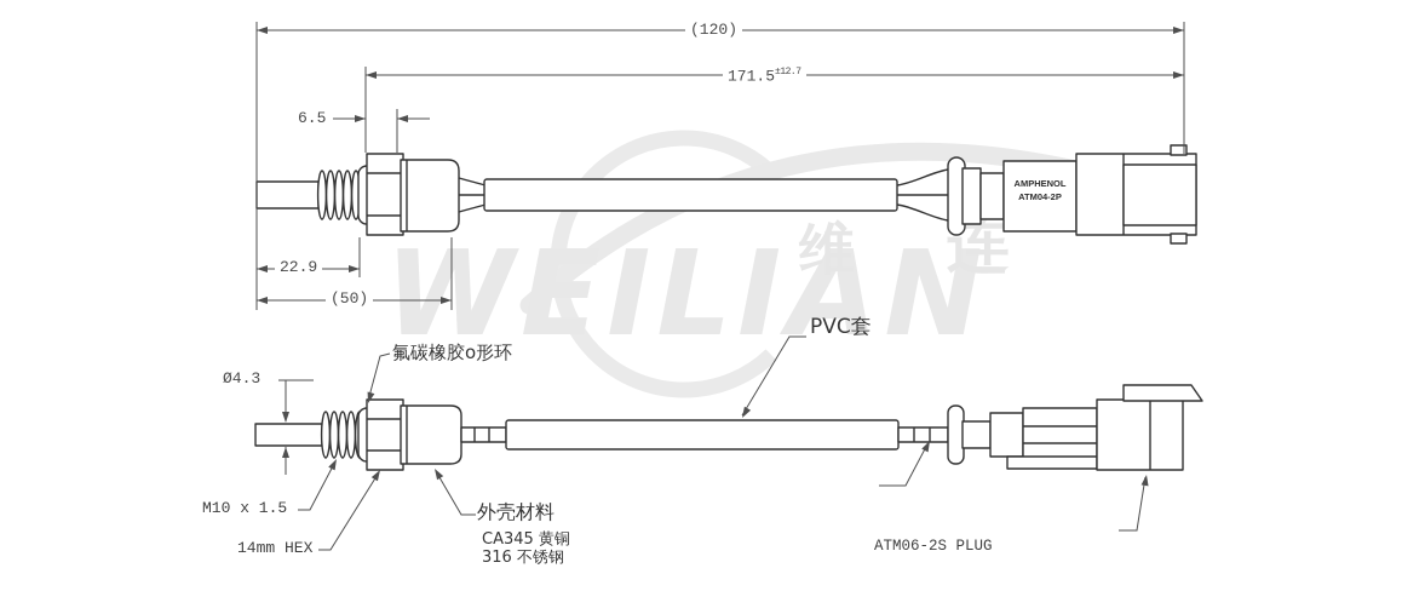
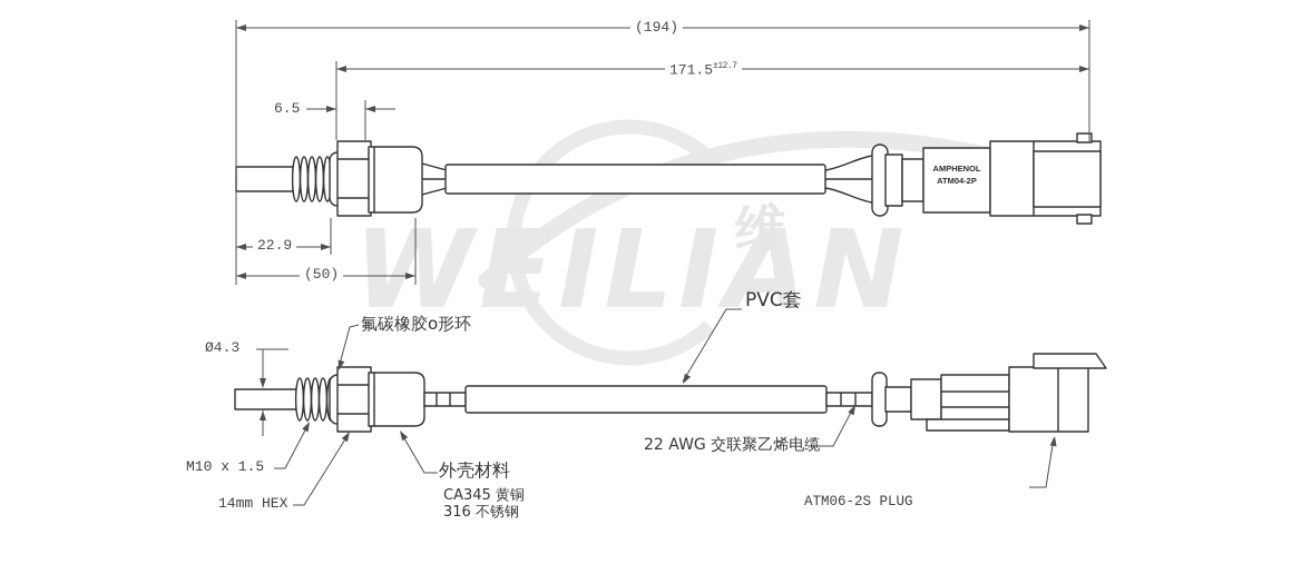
  WEILIAN
  维
- 连
- (120)
+ (194)
  171.5±12.7
  6.5
  22.9
  (50)
  Ø4.3
  M10 x 1.5
  14mm HEX
  氟碳橡胶o形环
  PVC套
  外壳材料
  CA345 黄铜
  316 不锈钢
+ 22 AWG 交联聚乙烯电缆
  ATM06-2S PLUG
  AMPHENOL
  ATM04-2P
